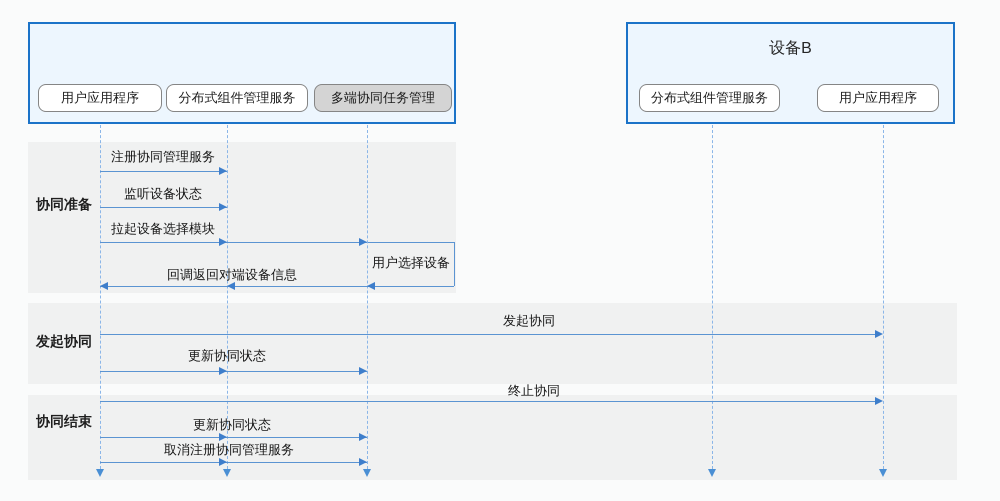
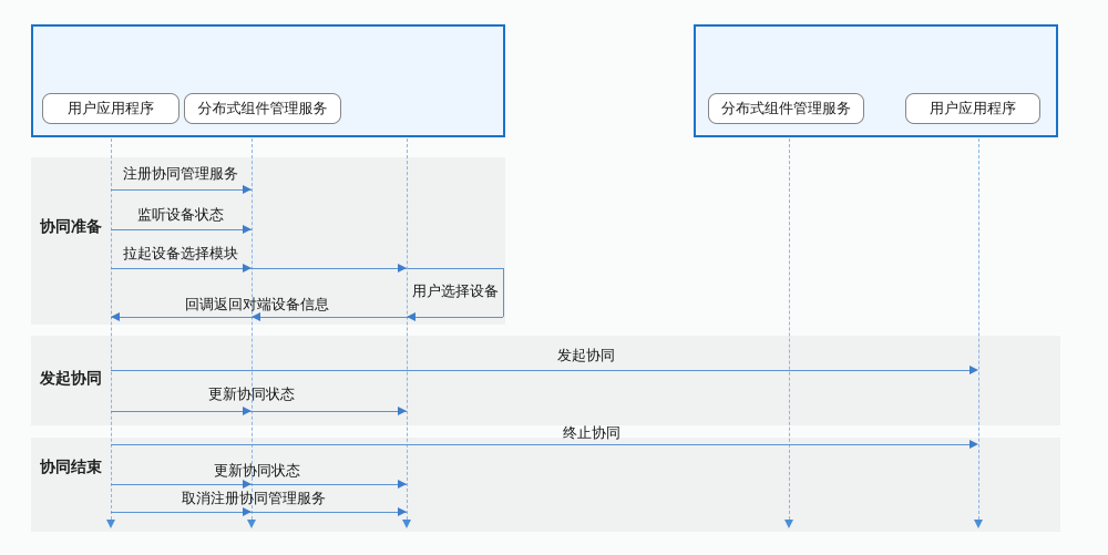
  协同准备
  发起协同
  协同结束
  用户应用程序
  分布式组件管理服务
- 多端协同任务管理
- 设备B
  分布式组件管理服务
  用户应用程序
  注册协同管理服务
  监听设备状态
  拉起设备选择模块
  用户选择设备
  回调返回对端设备信息
  发起协同
  更新协同状态
  终止协同
  更新协同状态
  取消注册协同管理服务
